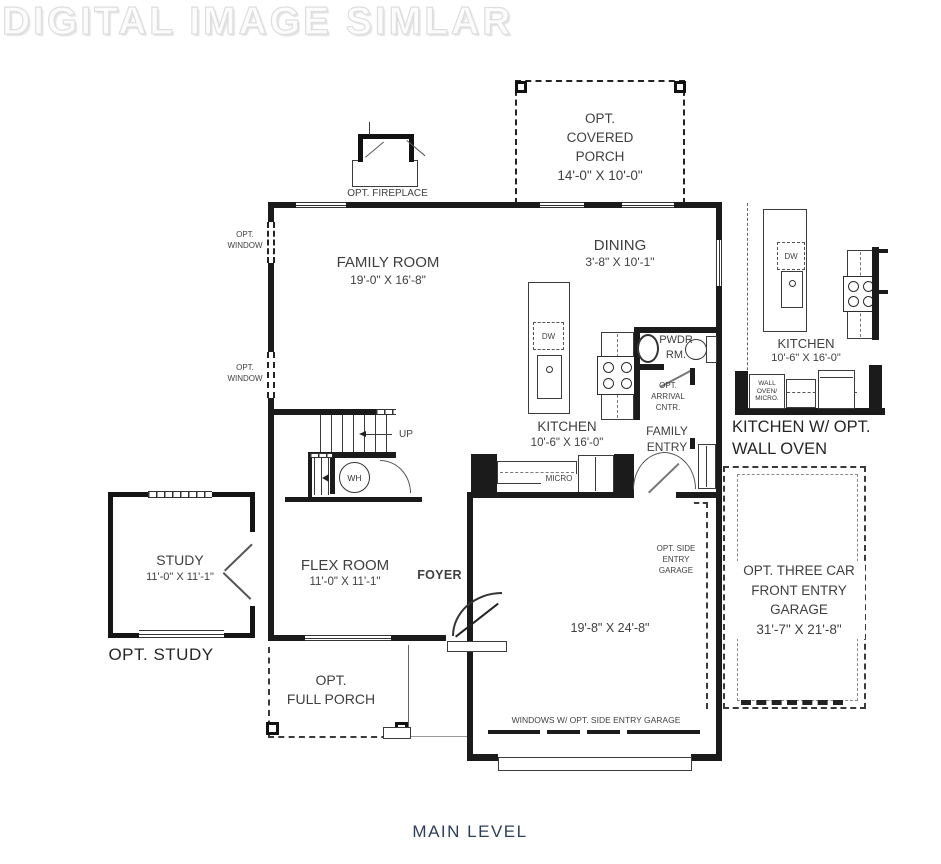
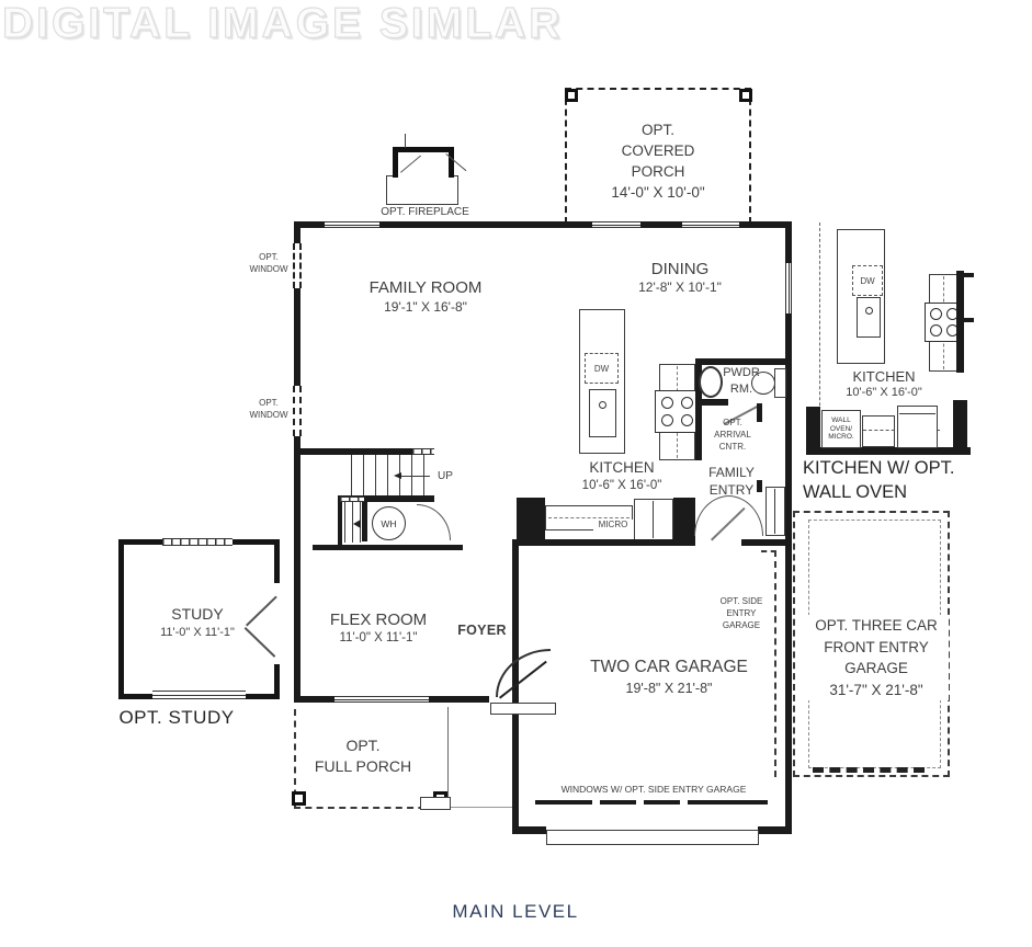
  DIGITAL IMAGE SIMLAR
  MAIN LEVEL
  OPT.
  COVERED
  PORCH
  14'-0" X 10'-0"
  OPT. FIREPLACE
  OPT.
  WINDOW
  OPT.
  WINDOW
  FAMILY ROOM
- 19'-0" X 16'-8"
+ 19'-1" X 16'-8"
  DINING
- 3'-8" X 10'-1"
+ 12'-8" X 10'-1"
  KITCHEN
  10'-6" X 16'-0"
  UP
  WH
  DW
  MICRO
  PWDR
  RM.
  OPT.
  ARRIVAL
  CNTR.
  FAMILY
  ENTRY
  OPT. SIDE
  ENTRY
  GARAGE
+ TWO CAR GARAGE
- 19'-8" X 24'-8"
+ 19'-8" X 21'-8"
  WINDOWS W/ OPT. SIDE ENTRY GARAGE
  OPT. THREE CAR
  FRONT ENTRY
  GARAGE
  31'-7" X 21'-8"
  FLEX ROOM
  11'-0" X 11'-1"
  FOYER
  STUDY
  11'-0" X 11'-1"
  OPT. STUDY
  OPT.
  FULL PORCH
  DW
  KITCHEN
  10'-6" X 16'-0"
  KITCHEN W/ OPT.
  WALL OVEN
